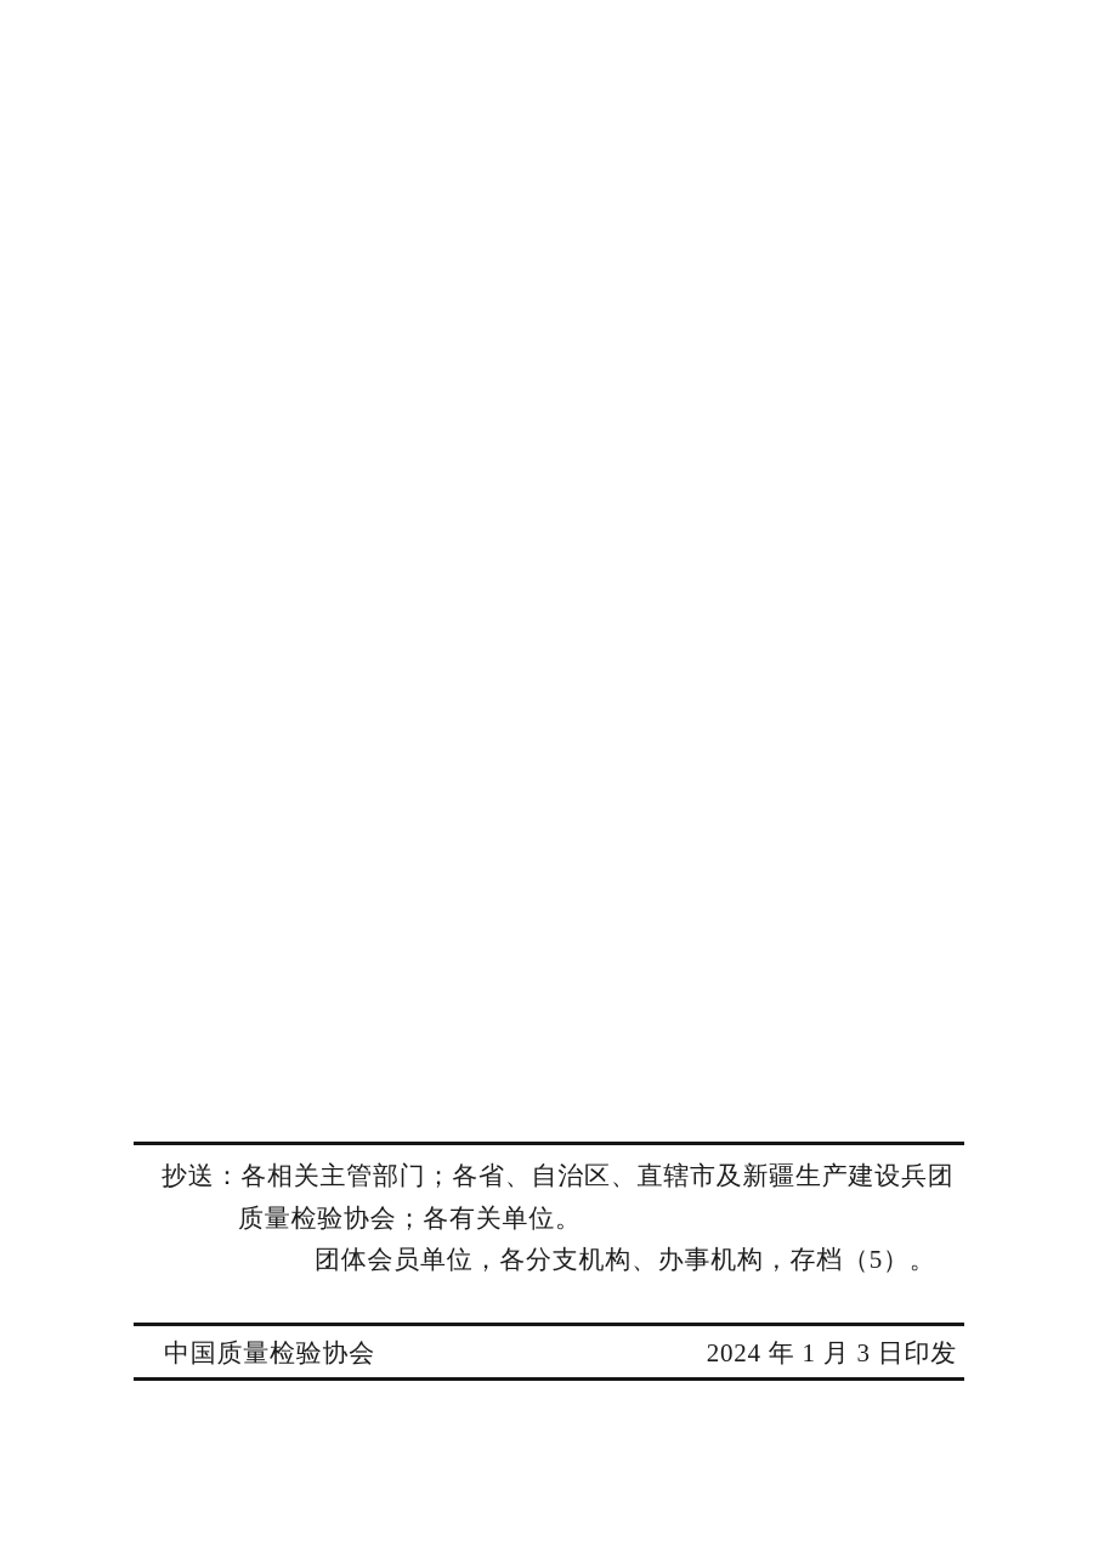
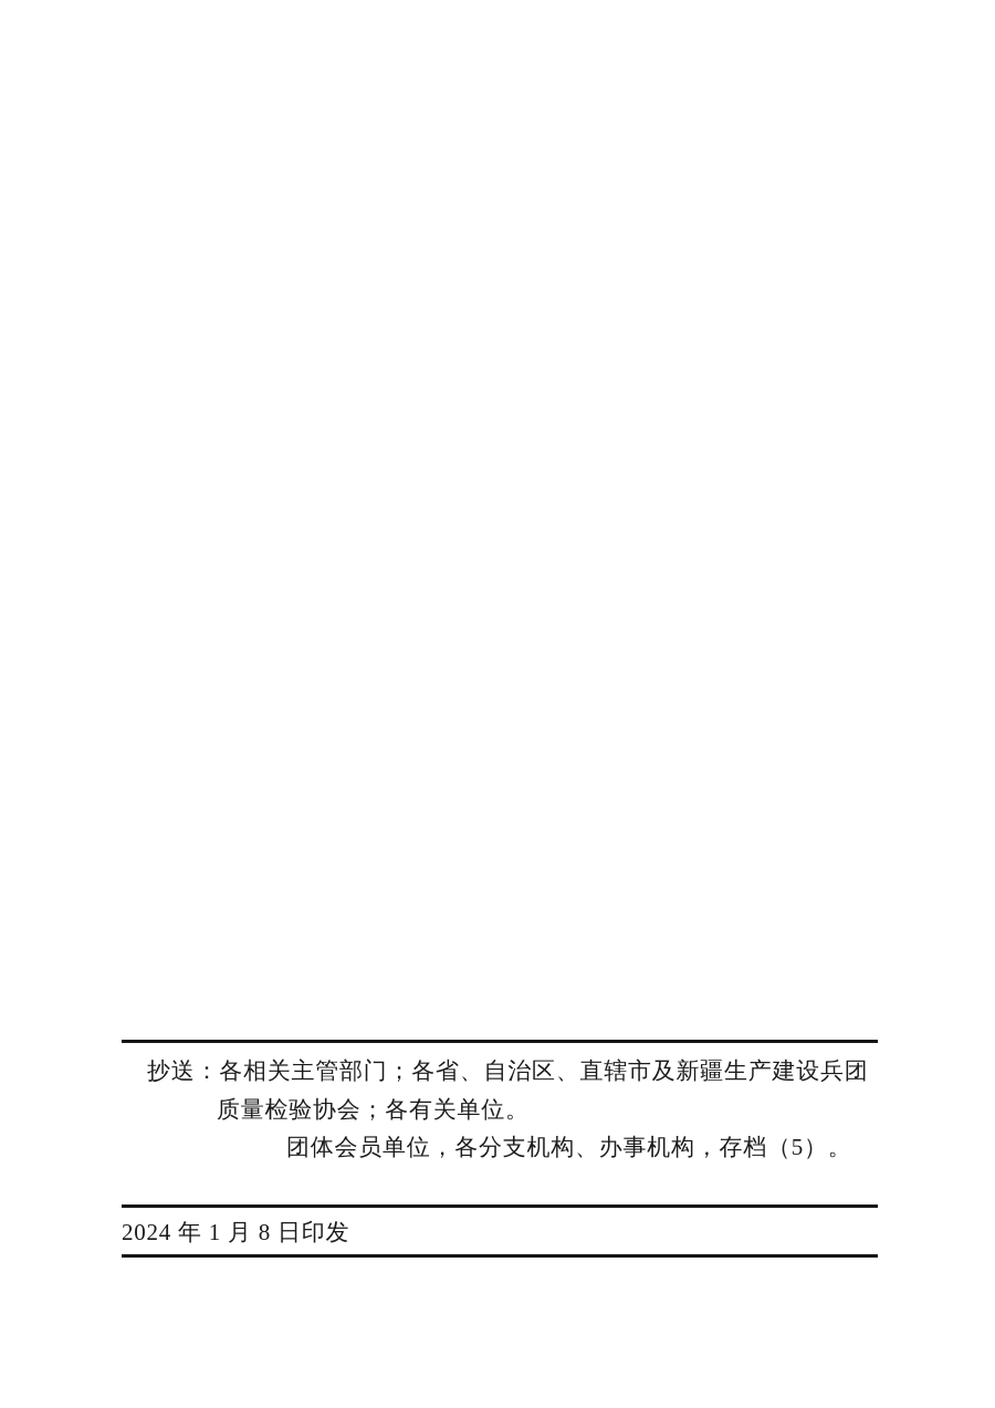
  抄送：各相关主管部门；各省、自治区、直辖市及新疆生产建设兵团
  质量检验协会；各有关单位。
  团体会员单位，各分支机构、办事机构，存档（5）。
- 中国质量检验协会
- 2024 年 1 月 3 日印发
+ 2024 年 1 月 8 日印发
